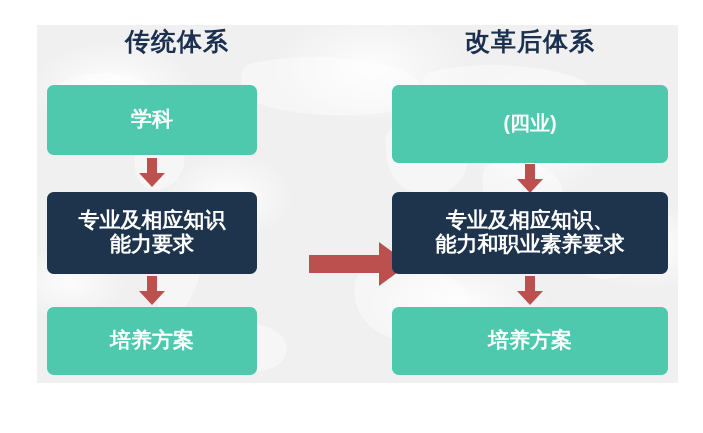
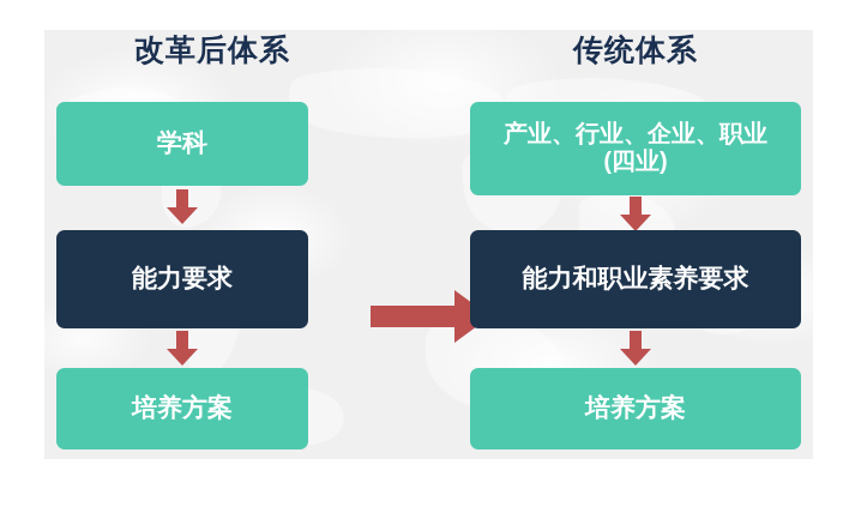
- 传统体系
+ 改革后体系
  学科
- 专业及相应知识
  能力要求
  培养方案
- 改革后体系
+ 传统体系
+ 产业、行业、企业、职业
  (四业)
- 专业及相应知识、
  能力和职业素养要求
  培养方案
